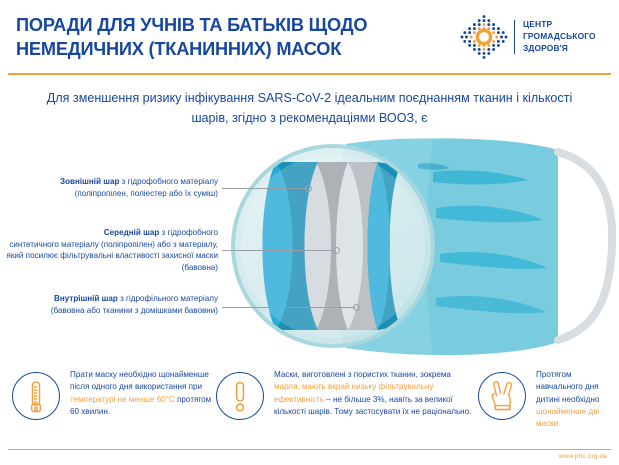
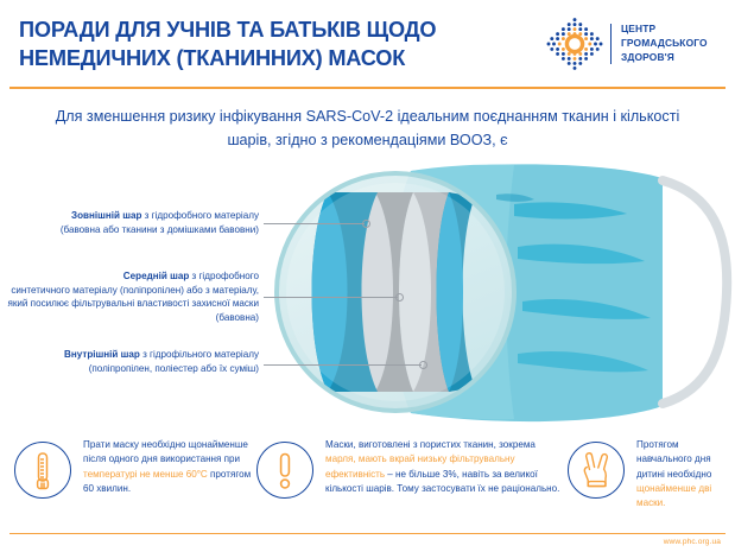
  ПОРАДИ ДЛЯ УЧНІВ ТА БАТЬКІВ ЩОДО НЕМЕДИЧНИХ (ТКАНИННИХ) МАСОК
  ЦЕНТР
  ГРОМАДСЬКОГО
  ЗДОРОВ'Я
  Для зменшення ризику інфікування SARS-CoV-2 ідеальним поєднанням тканин і кількості шарів, згідно з рекомендаціями ВООЗ, є
  Зовнішній шар з гідрофобного матеріалу
- (поліпропілен, поліестер або їх суміш)
+ (бавовна або тканини з домішками бавовни)
  Середній шар з гідрофобного
  синтетичного матеріалу (поліпропілен) або з матеріалу, який посилює фільтрувальні властивості захисної маски (бавовна)
  Внутрішній шар з гідрофільного матеріалу
- (бавовна або тканини з домішками бавовни)
+ (поліпропілен, поліестер або їх суміш)
  Прати маску необхідно щонайменше після одного дня використання при температурі не менше 60°С протягом 60 хвилин.
  Маски, виготовлені з пористих тканин, зокрема марля, мають вкрай низьку фільтрувальну ефективність – не більше 3%, навіть за великої кількості шарів. Тому застосувати їх не раціонально.
  Протягом навчального дня дитині необхідно щонайменше дві маски.
